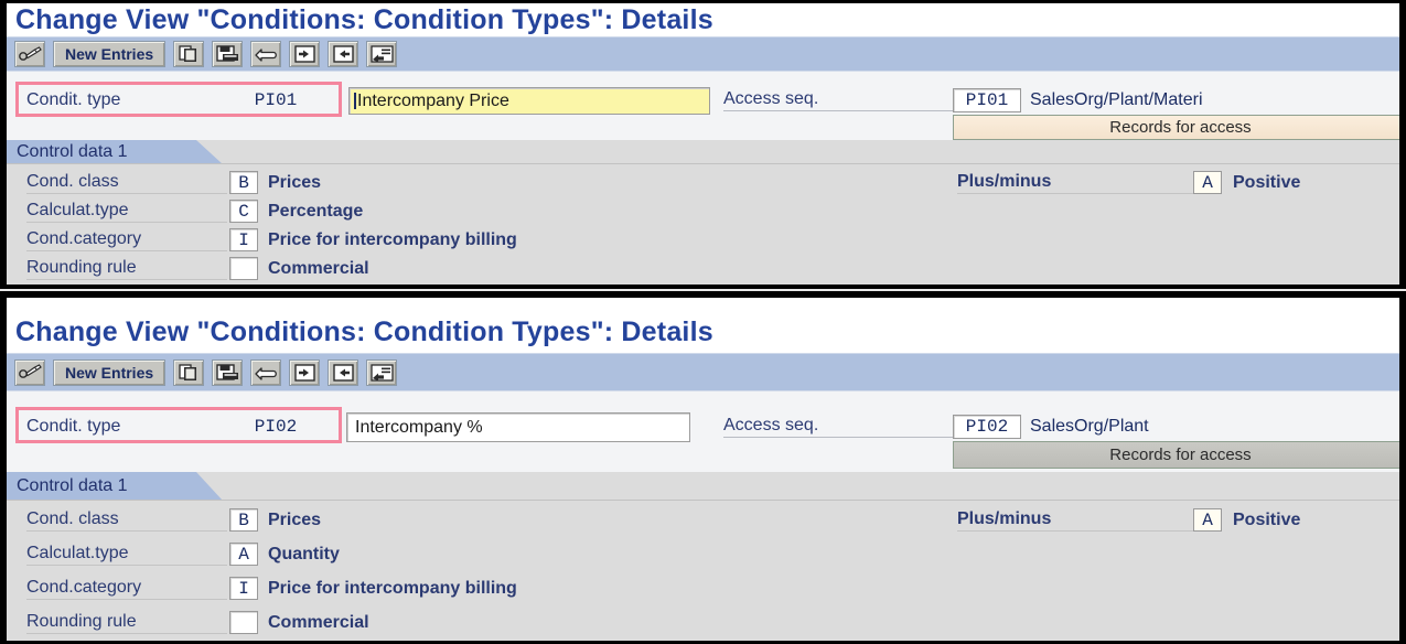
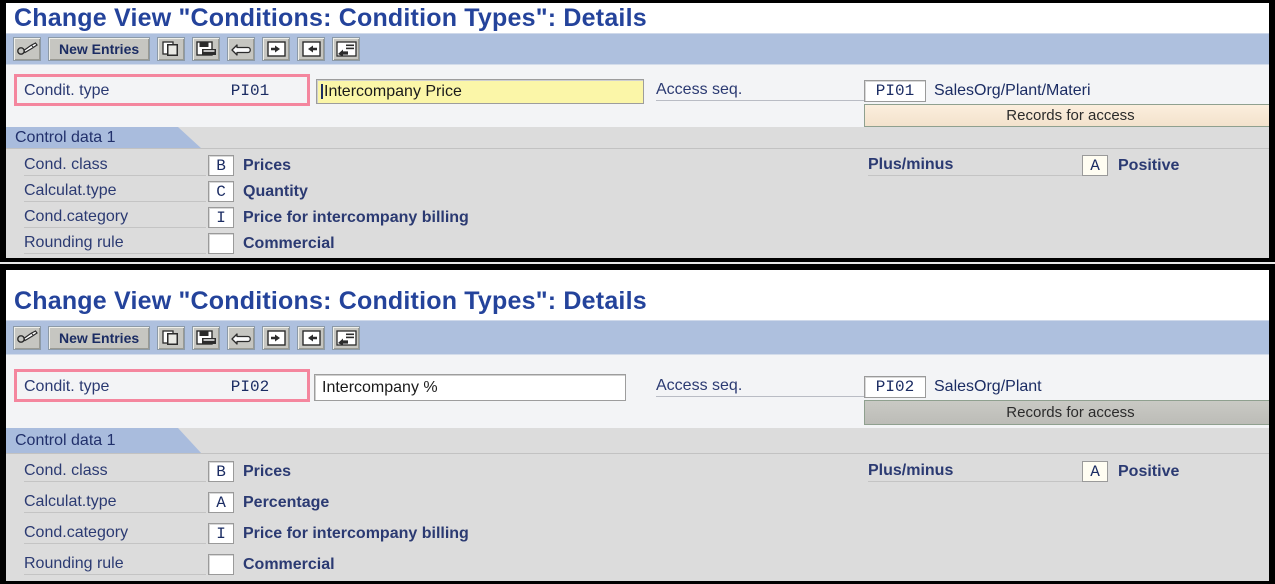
  Change View "Conditions: Condition Types": Details
  New Entries
  Condit. type
  PI01
  Intercompany Price
  Access seq.
  PI01
  SalesOrg/Plant/Materi
  Records for access
  Control data 1
  Cond. class
  B
  Prices
  Calculat.type
  C
- Percentage
+ Quantity
  Cond.category
  I
  Price for intercompany billing
  Rounding rule
  Commercial
  Plus/minus
  A
  Positive
  Change View "Conditions: Condition Types": Details
  New Entries
  Condit. type
  PI02
  Intercompany %
  Access seq.
  PI02
  SalesOrg/Plant
  Records for access
  Control data 1
  Cond. class
  B
  Prices
  Calculat.type
  A
- Quantity
+ Percentage
  Cond.category
  I
  Price for intercompany billing
  Rounding rule
  Commercial
  Plus/minus
  A
  Positive
